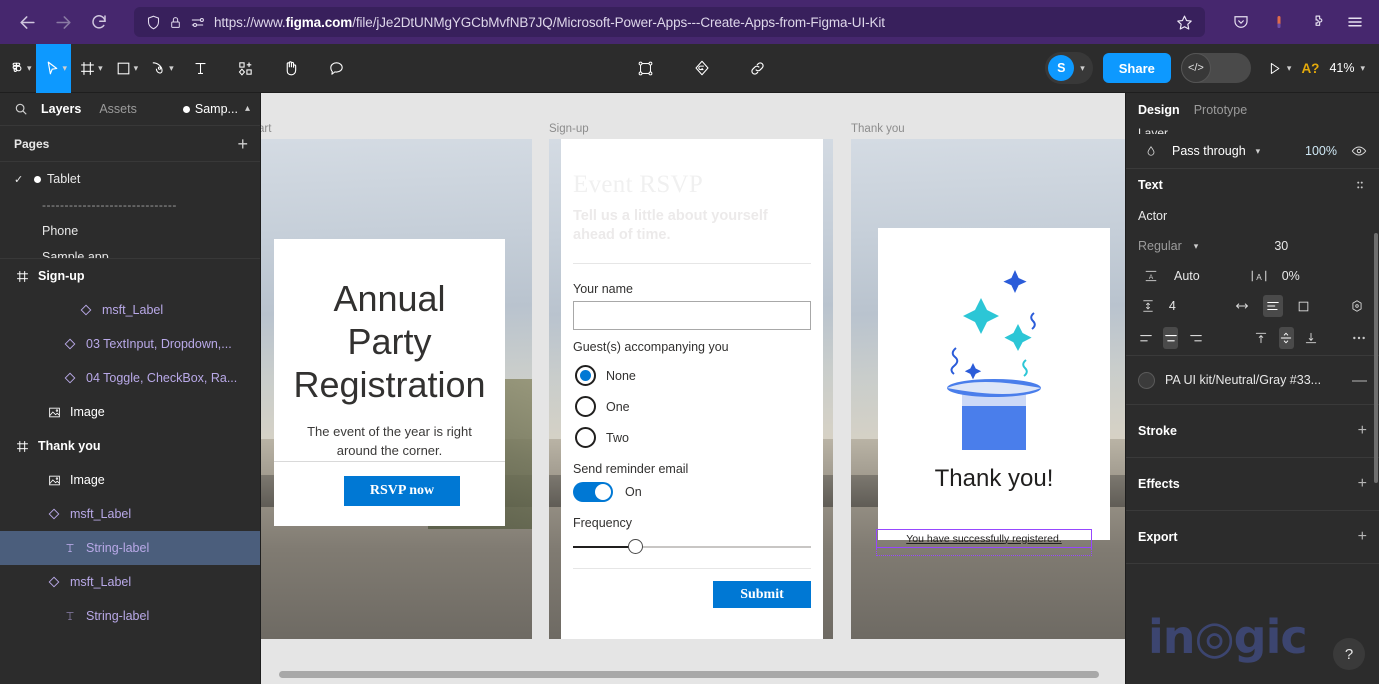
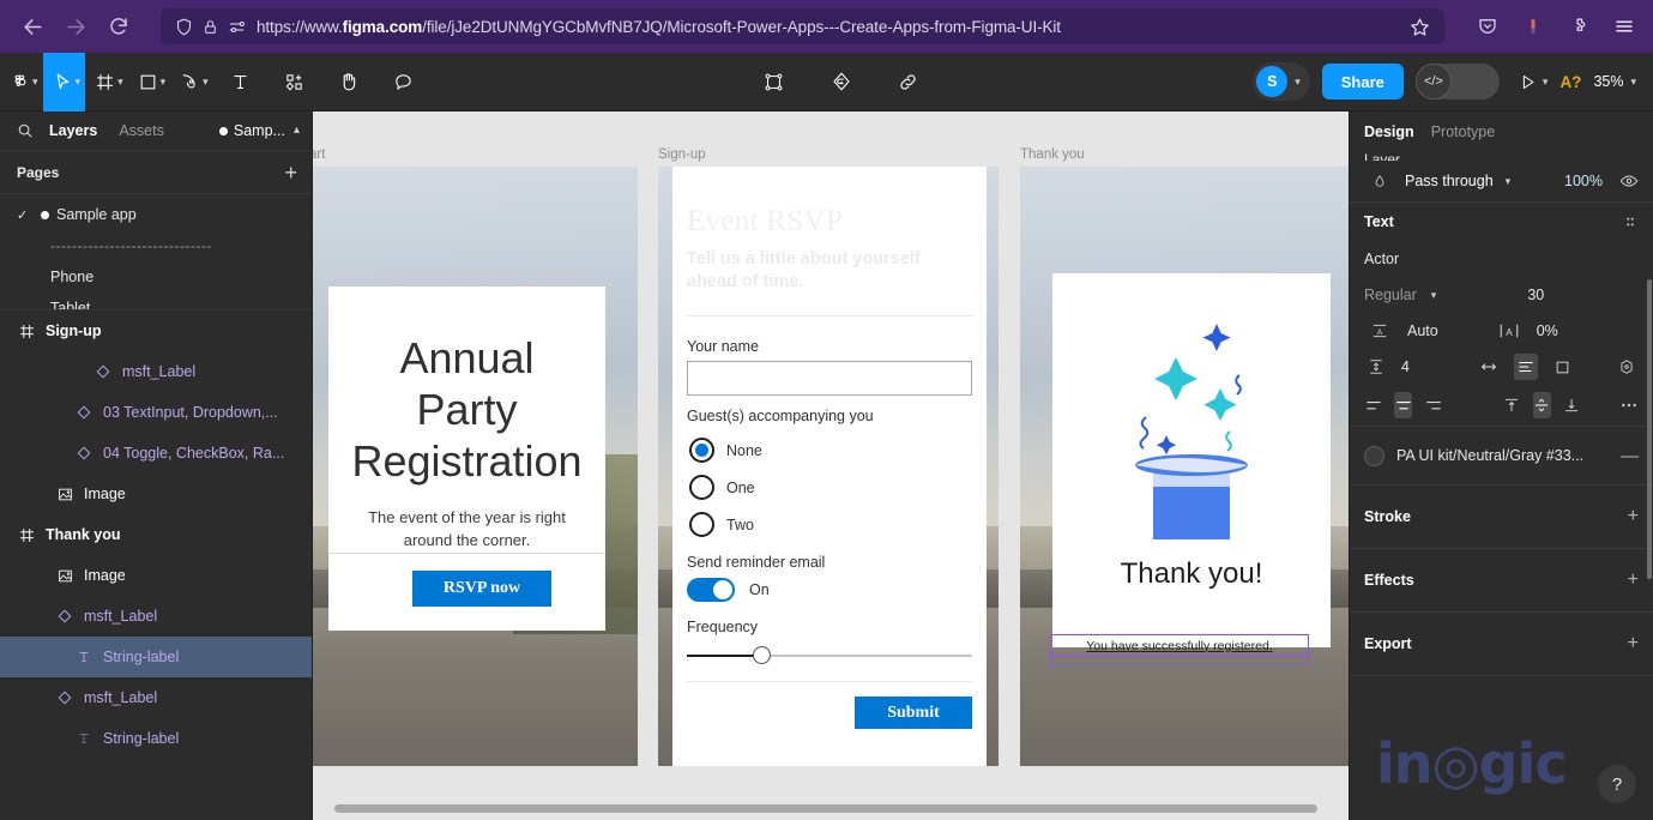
  https://www.figma.com/file/jJe2DtUNMgYGCbMvfNB7JQ/Microsoft-Power-Apps---Create-Apps-from-Figma-UI-Kit
  ▾
  ▾
  ▾
  ▾
  ▾
  S
  ▾
  Share
  </>
  ▾
  A?
- 41%
+ 35%
  ▾
  Layers
  Assets
  Samp...
  ▴
  Pages
  +
  ✓
- Tablet
+ Sample app
  ------------------------------
  Phone
- Sample app
+ Tablet
  Sign-up
  msft_Label
  03 TextInput, Dropdown,...
  04 Toggle, CheckBox, Ra...
  Image
  Thank you
  Image
  msft_Label
  String-label
  msft_Label
  String-label
  art
  Annual Party Registration
  The event of the year is right around the corner.
  RSVP now
  Sign-up
  Your name
  Guest(s) accompanying you
  None
  One
  Two
  Send reminder email
  On
  Frequency
  Submit
  Thank you
  Thank you!
  You have successfully registered.
  Design
  Prototype
  Layer
  Pass through
  ▾
  100%
  Text
  Actor
  Regular
  ▾
  30
  Auto
  A
  0%
  4
  PA UI kit/Neutral/Gray #33...
  —
  Stroke
  +
  Effects
  +
  Export
  +
  in◎gic
  ?
